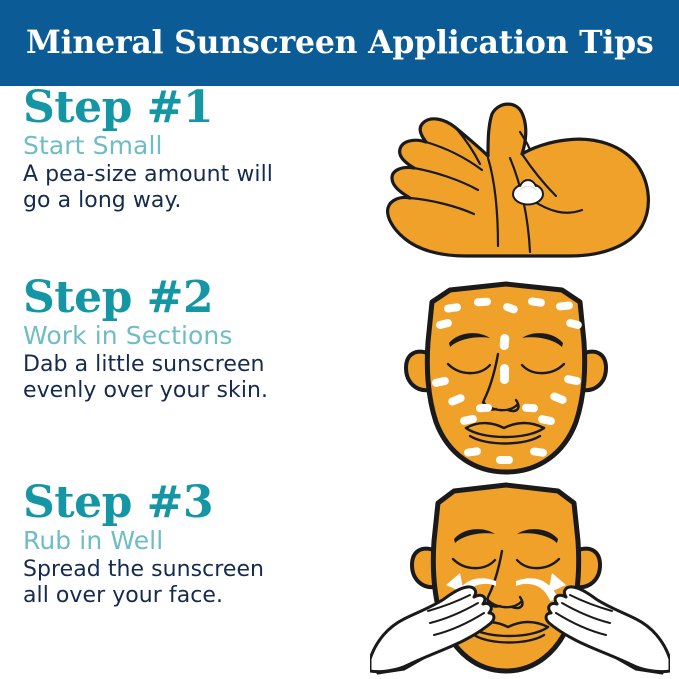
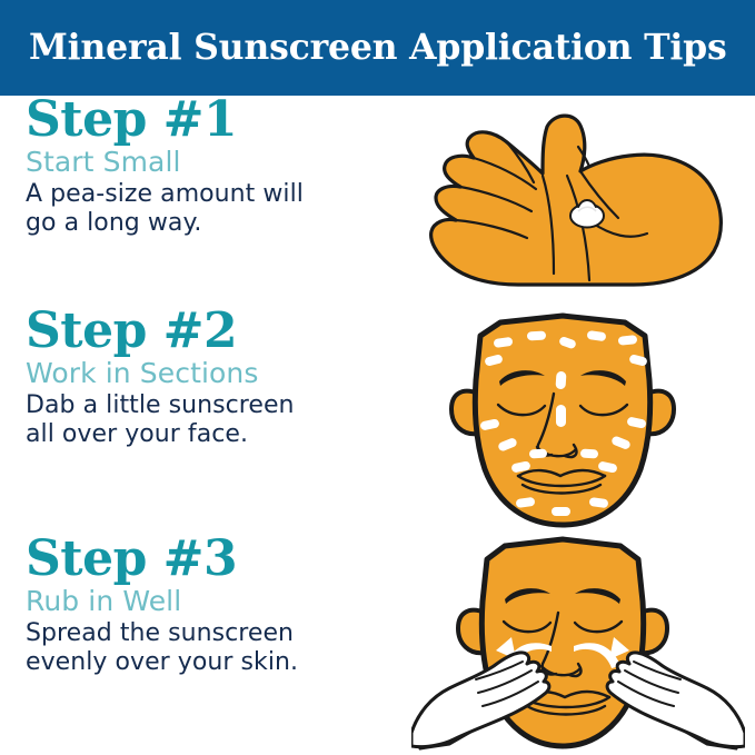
  Mineral Sunscreen Application Tips
  Step #1
  Start Small
  A pea-size amount will
  go a long way.
  Step #2
  Work in Sections
  Dab a little sunscreen
- evenly over your skin.
+ all over your face.
  Step #3
  Rub in Well
  Spread the sunscreen
- all over your face.
+ evenly over your skin.
